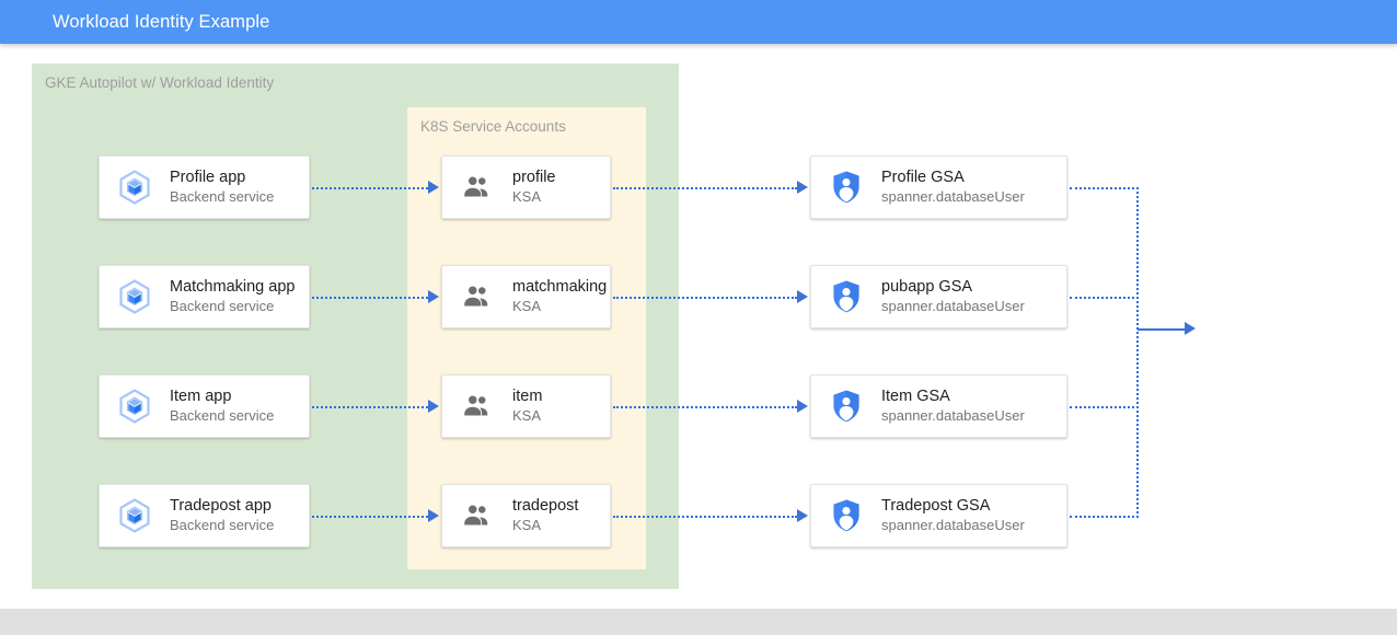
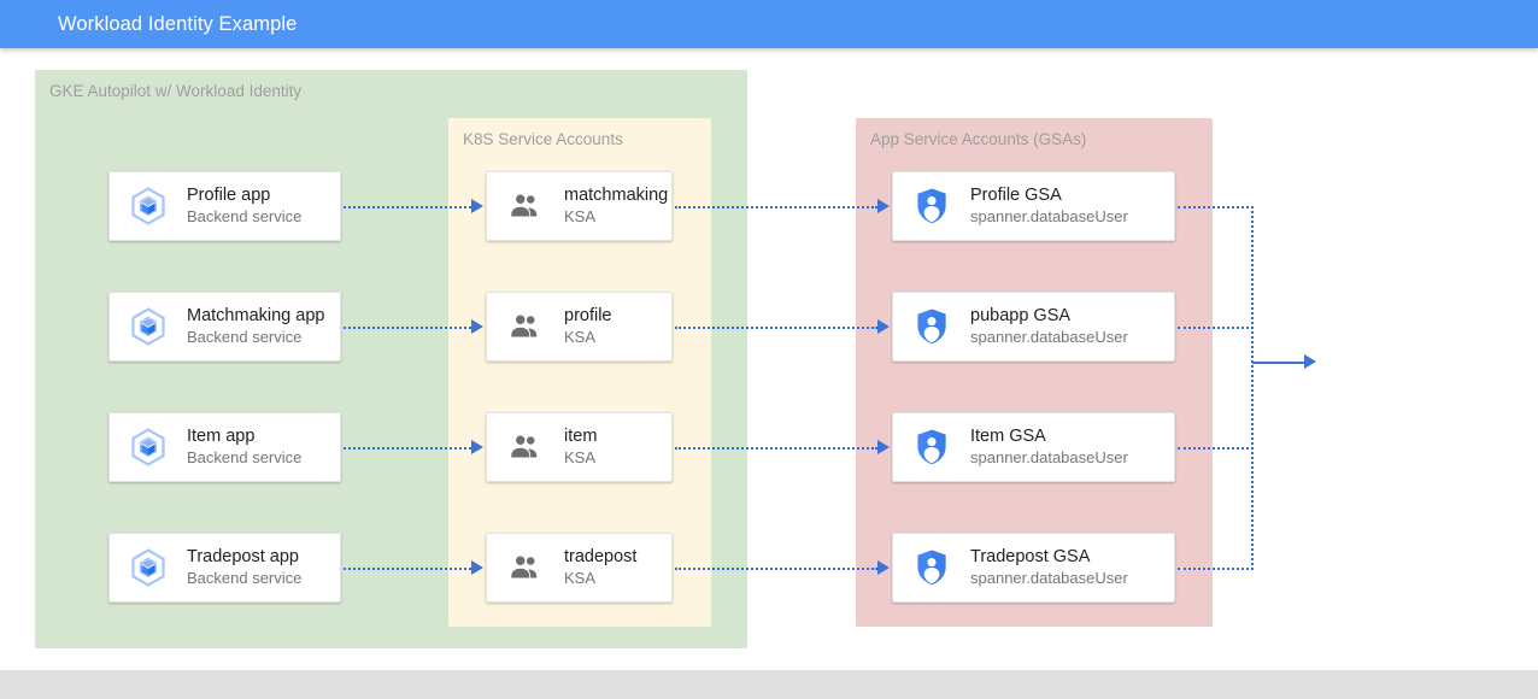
  Workload Identity Example
  GKE Autopilot w/ Workload Identity
  K8S Service Accounts
+ App Service Accounts (GSAs)
  Profile app
  Backend service
  Matchmaking app
  Backend service
  Item app
  Backend service
  Tradepost app
  Backend service
- profile
+ matchmaking
  KSA
- matchmaking
+ profile
  KSA
  item
  KSA
  tradepost
  KSA
  Profile GSA
  spanner.databaseUser
  pubapp GSA
  spanner.databaseUser
  Item GSA
  spanner.databaseUser
  Tradepost GSA
  spanner.databaseUser
